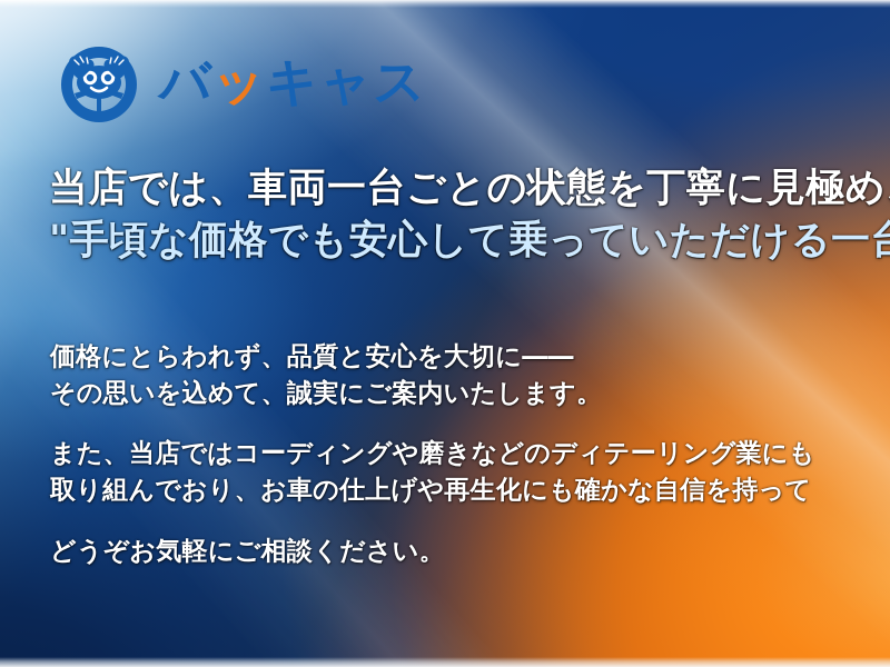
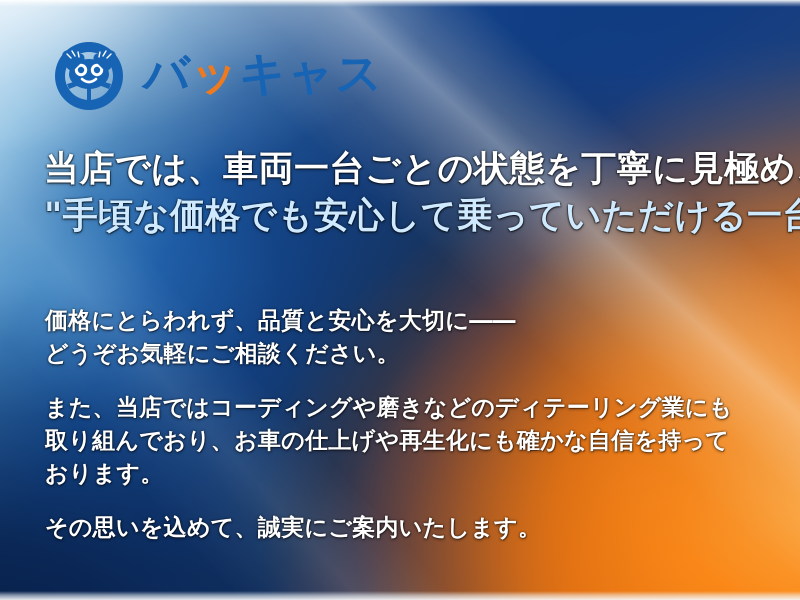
  バッキャス
  当店では、車両一台ごとの状態を丁寧に見極め
  "手頃な価格でも安心して乗っていただける一
  価格にとらわれず、品質と安心を大切に――
- その思いを込めて、誠実にご案内いたします。
+ どうぞお気軽にご相談ください。
  また、当店ではコーディングや磨きなどのディテーリング業にも
  取り組んでおり、お車の仕上げや再生化にも確かな自信を持って
+ おります。
- どうぞお気軽にご相談ください。
+ その思いを込めて、誠実にご案内いたします。
